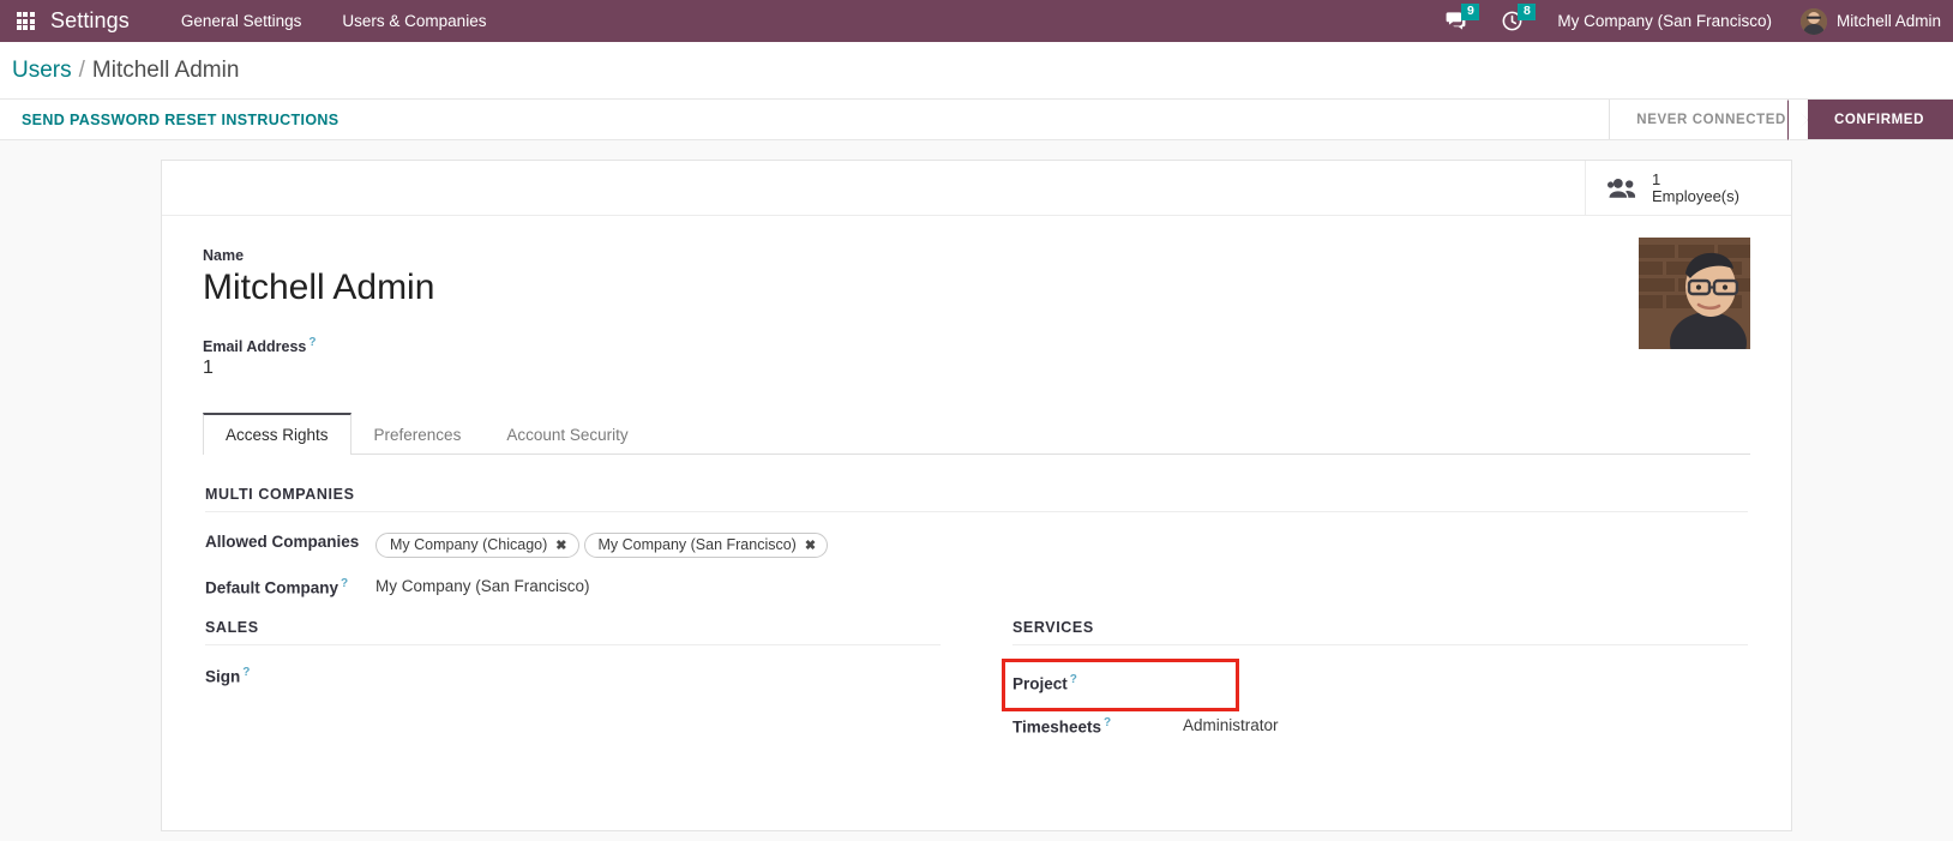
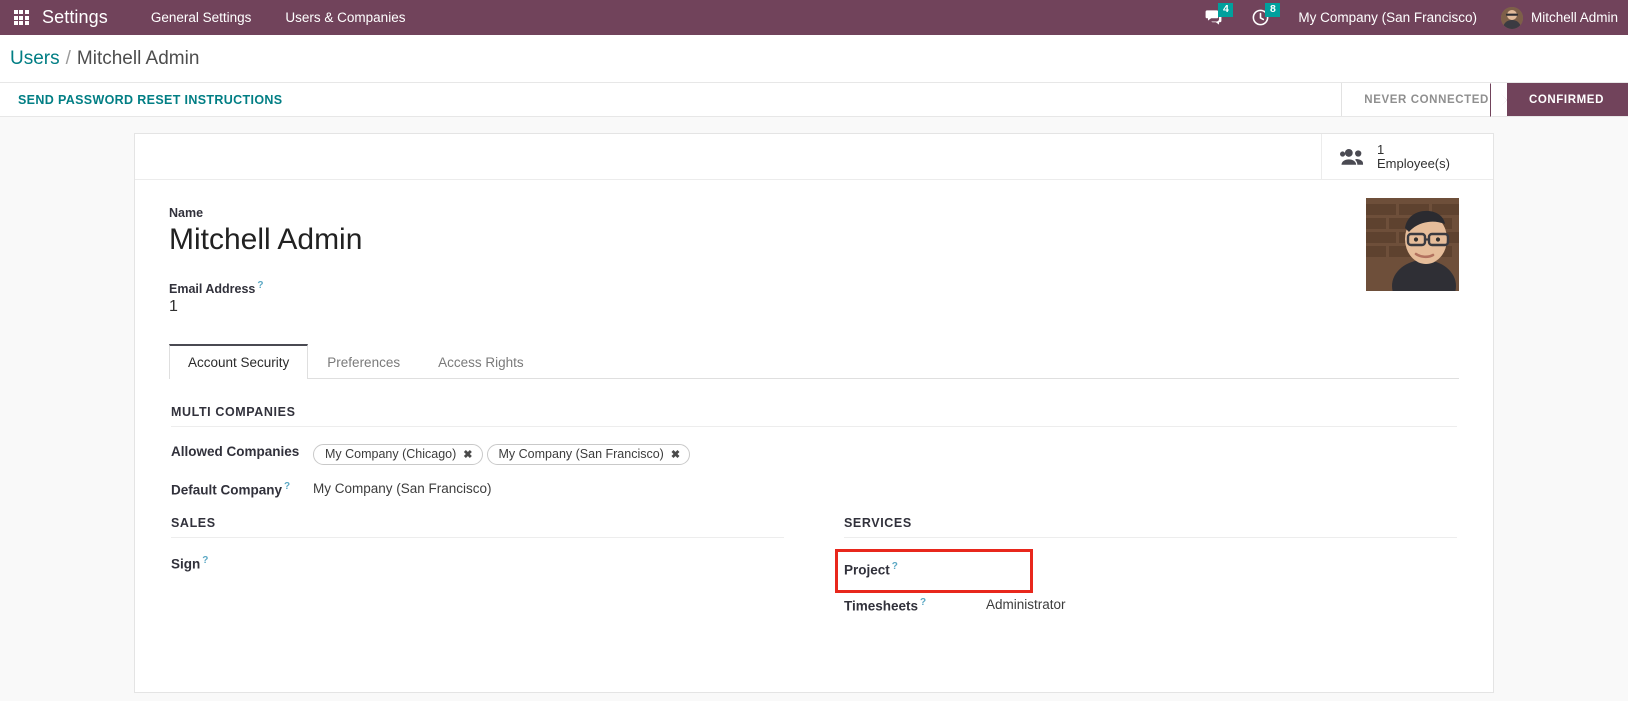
  Settings
  General Settings
  Users & Companies
- 9
+ 4
  8
  My Company (San Francisco)
  Mitchell Admin
  Users
  /
  Mitchell Admin
  SEND PASSWORD RESET INSTRUCTIONS
  NEVER CONNECTED
  CONFIRMED
  1
  Employee(s)
  Name
  Mitchell Admin
  Email Address ?
  1
- Access Rights
+ Account Security
  Preferences
- Account Security
+ Access Rights
  MULTI COMPANIES
  Allowed Companies
  My Company (Chicago)
  ✖
  My Company (San Francisco)
  ✖
  Default Company ?
  My Company (San Francisco)
  SALES
  Sign ?
  SERVICES
  Project ?
  Timesheets ?
  Administrator
